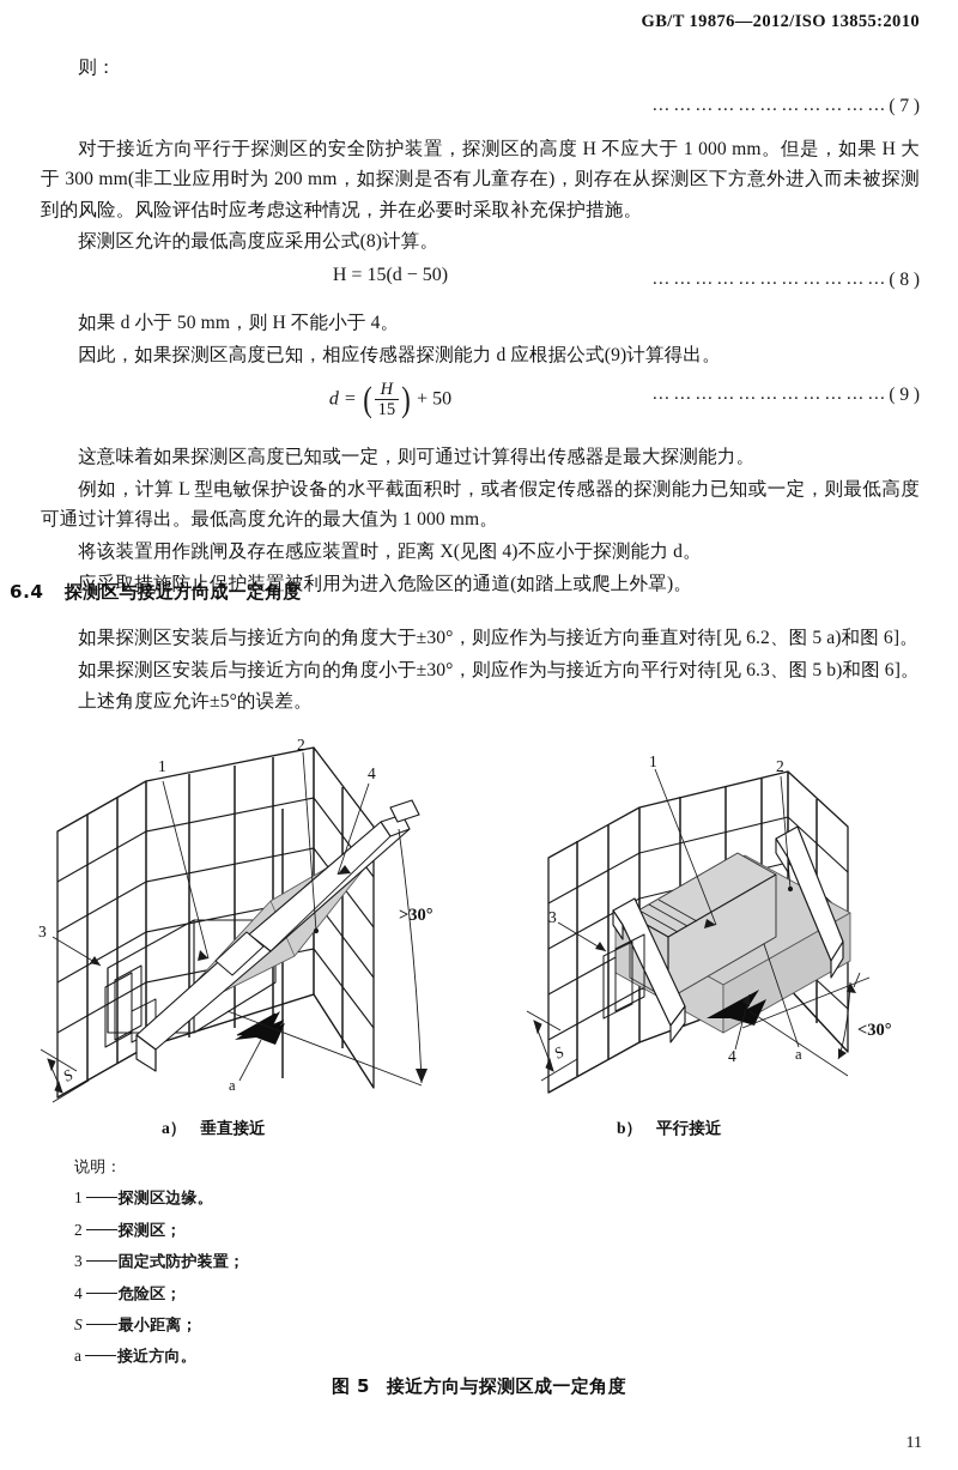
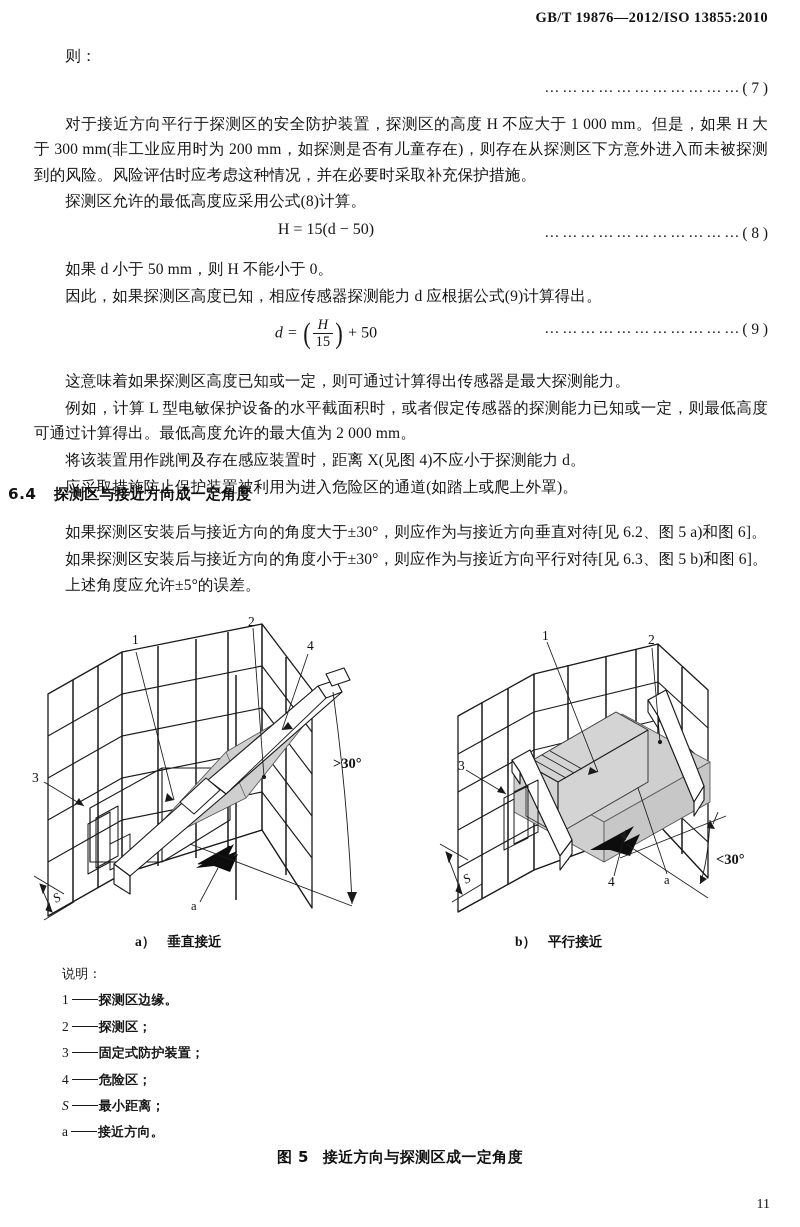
  GB/T 19876—2012/ISO 13855:2010
  则：
  ……………………………( 7 )
  对于接近方向平行于探测区的安全防护装置，探测区的高度 H 不应大于 1 000 mm。但是，如果 H 大于 300 mm(非工业应用时为 200 mm，如探测是否有儿童存在)，则存在从探测区下方意外进入而未被探测到的风险。风险评估时应考虑这种情况，并在必要时采取补充保护措施。
  探测区允许的最低高度应采用公式(8)计算。
  H = 15(d − 50)
  ……………………………( 8 )
- 如果 d 小于 50 mm，则 H 不能小于 4。
+ 如果 d 小于 50 mm，则 H 不能小于 0。
  因此，如果探测区高度已知，相应传感器探测能力 d 应根据公式(9)计算得出。
  d = (
  H
  15
  ) + 50
  ……………………………( 9 )
  这意味着如果探测区高度已知或一定，则可通过计算得出传感器是最大探测能力。
- 例如，计算 L 型电敏保护设备的水平截面积时，或者假定传感器的探测能力已知或一定，则最低高度可通过计算得出。最低高度允许的最大值为 1 000 mm。
+ 例如，计算 L 型电敏保护设备的水平截面积时，或者假定传感器的探测能力已知或一定，则最低高度可通过计算得出。最低高度允许的最大值为 2 000 mm。
  将该装置用作跳闸及存在感应装置时，距离 X(见图 4)不应小于探测能力 d。
  应采取措施防止保护装置被利用为进入危险区的通道(如踏上或爬上外罩)。
  6.4 探测区与接近方向成一定角度
  如果探测区安装后与接近方向的角度大于±30°，则应作为与接近方向垂直对待[见 6.2、图 5 a)和图 6]。
  如果探测区安装后与接近方向的角度小于±30°，则应作为与接近方向平行对待[见 6.3、图 5 b)和图 6]。
  上述角度应允许±5°的误差。
  1
  2
  3
  4
  a
  >30°
  1
  2
  3
  4
  a
  <30°
  a） 垂直接近
  b） 平行接近
  说明：
  1 探测区边缘。
  2 探测区；
  3 固定式防护装置；
  4 危险区；
  S 最小距离；
  a 接近方向。
  图 5 接近方向与探测区成一定角度
  11
